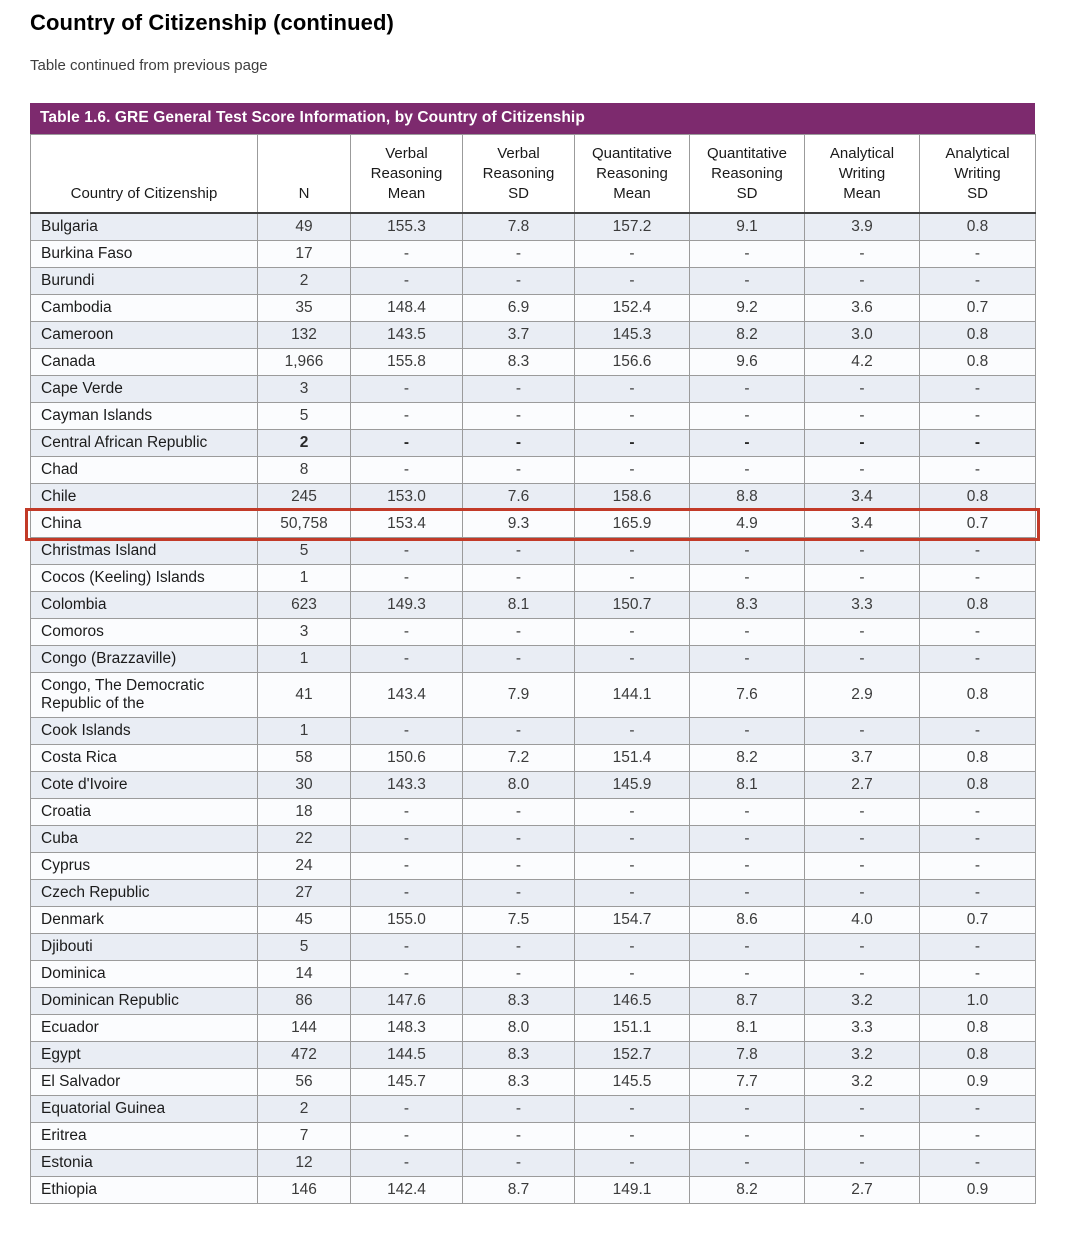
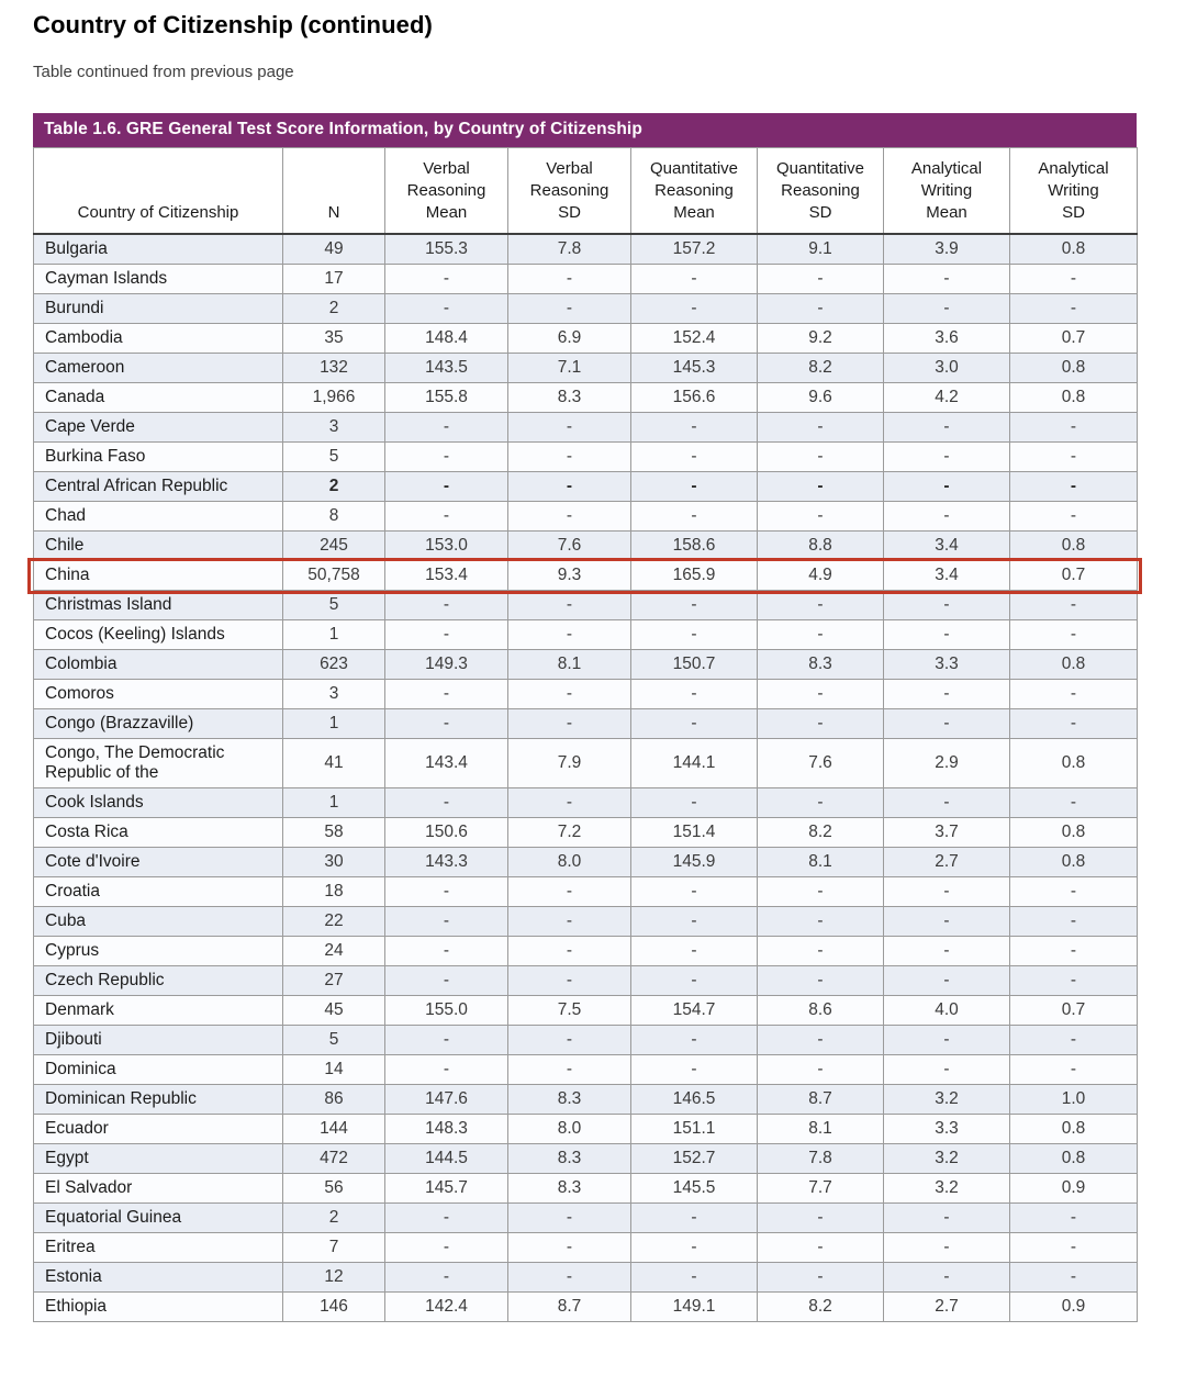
  Country of Citizenship (continued)
  Table continued from previous page
  Table 1.6. GRE General Test Score Information, by Country of Citizenship
  Country of Citizenship	N	Verbal Reasoning Mean	Verbal Reasoning SD	Quantitative Reasoning Mean	Quantitative Reasoning SD	Analytical Writing Mean	Analytical Writing SD
  Bulgaria	49	155.3	7.8	157.2	9.1	3.9	0.8
- Burkina Faso	17	-	-	-	-	-	-
+ Cayman Islands	17	-	-	-	-	-	-
  Burundi	2	-	-	-	-	-	-
  Cambodia	35	148.4	6.9	152.4	9.2	3.6	0.7
- Cameroon	132	143.5	3.7	145.3	8.2	3.0	0.8
+ Cameroon	132	143.5	7.1	145.3	8.2	3.0	0.8
  Canada	1,966	155.8	8.3	156.6	9.6	4.2	0.8
  Cape Verde	3	-	-	-	-	-	-
- Cayman Islands	5	-	-	-	-	-	-
+ Burkina Faso	5	-	-	-	-	-	-
  Central African Republic	2	-	-	-	-	-	-
  Chad	8	-	-	-	-	-	-
  Chile	245	153.0	7.6	158.6	8.8	3.4	0.8
  China	50,758	153.4	9.3	165.9	4.9	3.4	0.7
  Christmas Island	5	-	-	-	-	-	-
  Cocos (Keeling) Islands	1	-	-	-	-	-	-
  Colombia	623	149.3	8.1	150.7	8.3	3.3	0.8
  Comoros	3	-	-	-	-	-	-
  Congo (Brazzaville)	1	-	-	-	-	-	-
  Congo, The Democratic Republic of the	41	143.4	7.9	144.1	7.6	2.9	0.8
  Cook Islands	1	-	-	-	-	-	-
  Costa Rica	58	150.6	7.2	151.4	8.2	3.7	0.8
  Cote d'Ivoire	30	143.3	8.0	145.9	8.1	2.7	0.8
  Croatia	18	-	-	-	-	-	-
  Cuba	22	-	-	-	-	-	-
  Cyprus	24	-	-	-	-	-	-
  Czech Republic	27	-	-	-	-	-	-
  Denmark	45	155.0	7.5	154.7	8.6	4.0	0.7
  Djibouti	5	-	-	-	-	-	-
  Dominica	14	-	-	-	-	-	-
  Dominican Republic	86	147.6	8.3	146.5	8.7	3.2	1.0
  Ecuador	144	148.3	8.0	151.1	8.1	3.3	0.8
  Egypt	472	144.5	8.3	152.7	7.8	3.2	0.8
  El Salvador	56	145.7	8.3	145.5	7.7	3.2	0.9
  Equatorial Guinea	2	-	-	-	-	-	-
  Eritrea	7	-	-	-	-	-	-
  Estonia	12	-	-	-	-	-	-
  Ethiopia	146	142.4	8.7	149.1	8.2	2.7	0.9
